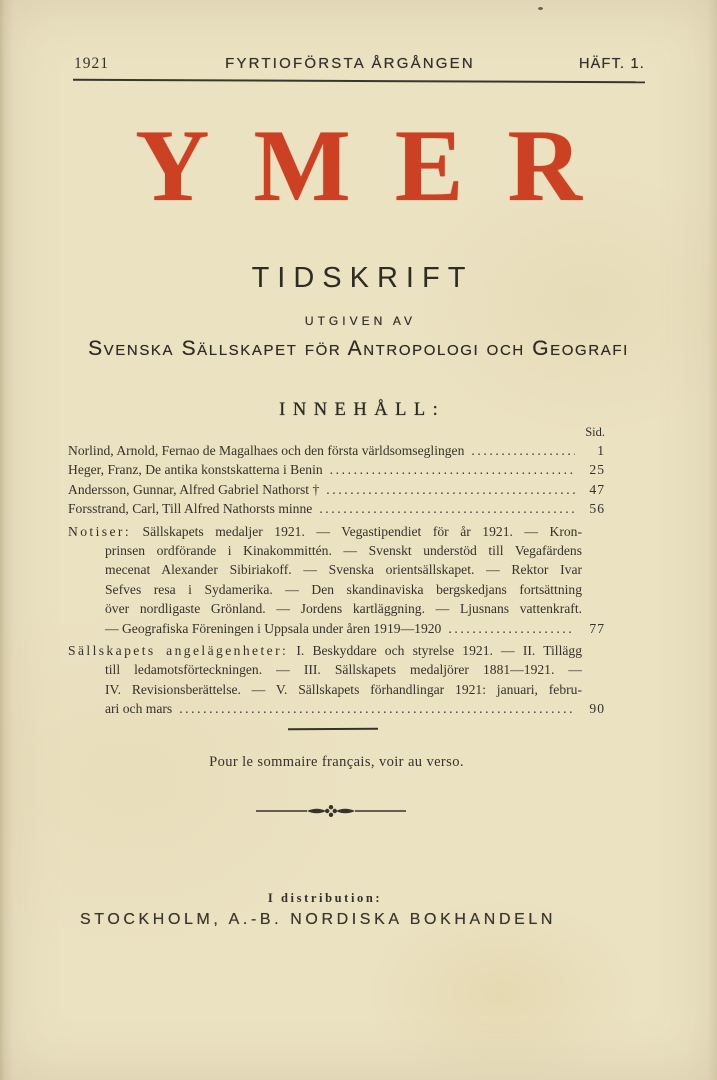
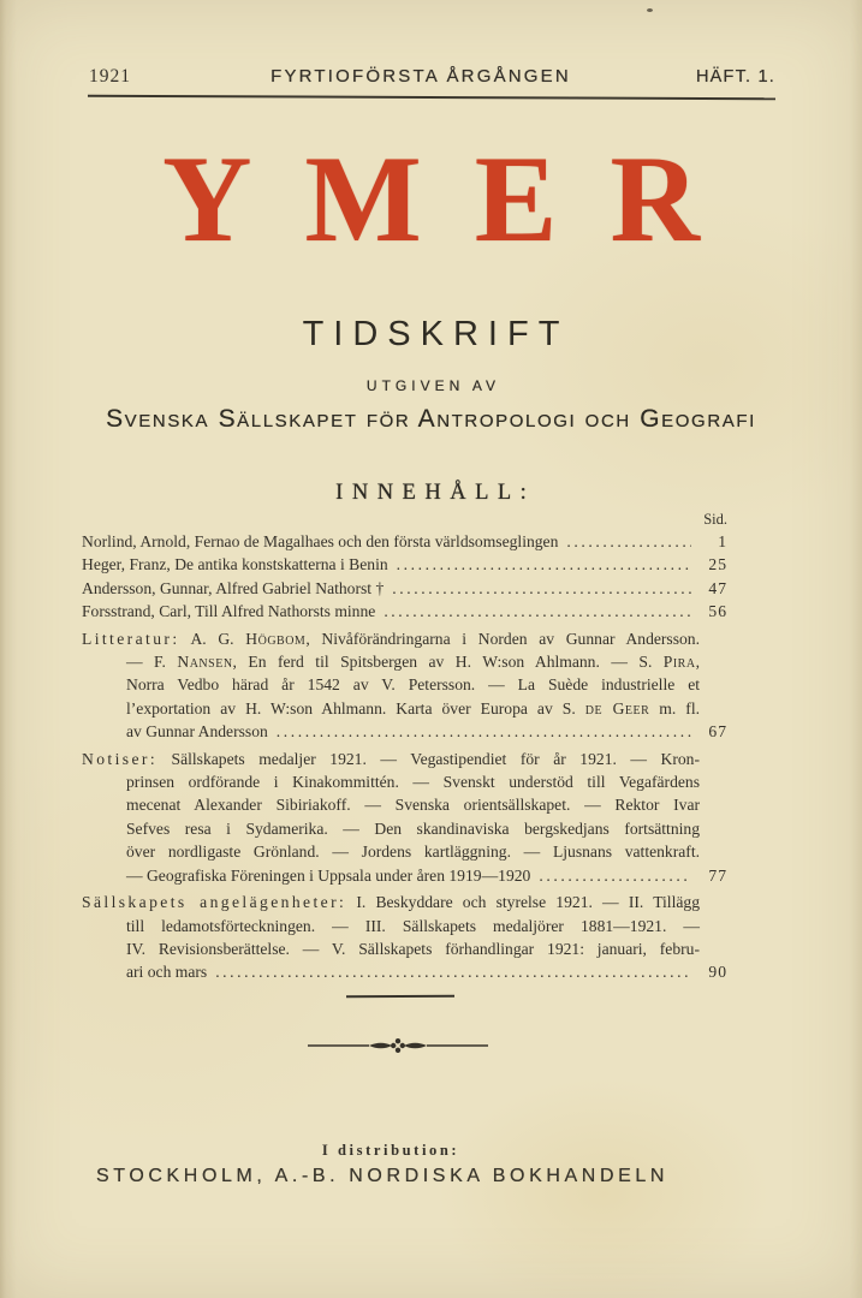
  1921
  FYRTIOFÖRSTA ÅRGÅNGEN
  HÄFT. 1.
  YMER
  TIDSKRIFT
  UTGIVEN AV
  Svenska Sällskapet för Antropologi och Geografi
  INNEHÅLL:
  Sid.
  Norlind, Arnold, Fernao de Magalhaes och den första världsomseglingen
  1
  Heger, Franz, De antika konstskatterna i Benin
  25
  Andersson, Gunnar, Alfred Gabriel Nathorst †
  47
  Forsstrand, Carl, Till Alfred Nathorsts minne
  56
+ Litteratur: A. G. Högbom, Nivåförändringarna i Norden av Gunnar Andersson.
+ — F. Nansen, En ferd til Spitsbergen av H. W:son Ahlmann. — S. Pira,
+ Norra Vedbo härad år 1542 av V. Petersson. — La Suède industrielle et
+ l’exportation av H. W:son Ahlmann. Karta över Europa av S. de Geer m. fl.
+ av Gunnar Andersson
+ 67
  Notiser: Sällskapets medaljer 1921. — Vegastipendiet för år 1921. — Kron-
  prinsen ordförande i Kinakommittén. — Svenskt understöd till Vegafärdens
  mecenat Alexander Sibiriakoff. — Svenska orientsällskapet. — Rektor Ivar
  Sefves resa i Sydamerika. — Den skandinaviska bergskedjans fortsättning
  över nordligaste Grönland. — Jordens kartläggning. — Ljusnans vattenkraft.
  — Geografiska Föreningen i Uppsala under åren 1919—1920
  77
  Sällskapets angelägenheter: I. Beskyddare och styrelse 1921. — II. Tillägg
  till ledamotsförteckningen. — III. Sällskapets medaljörer 1881—1921. —
  IV. Revisionsberättelse. — V. Sällskapets förhandlingar 1921: januari, febru-
  ari och mars
  90
- Pour le sommaire français, voir au verso.
  I distribution:
  STOCKHOLM, A.-B. NORDISKA BOKHANDELN
